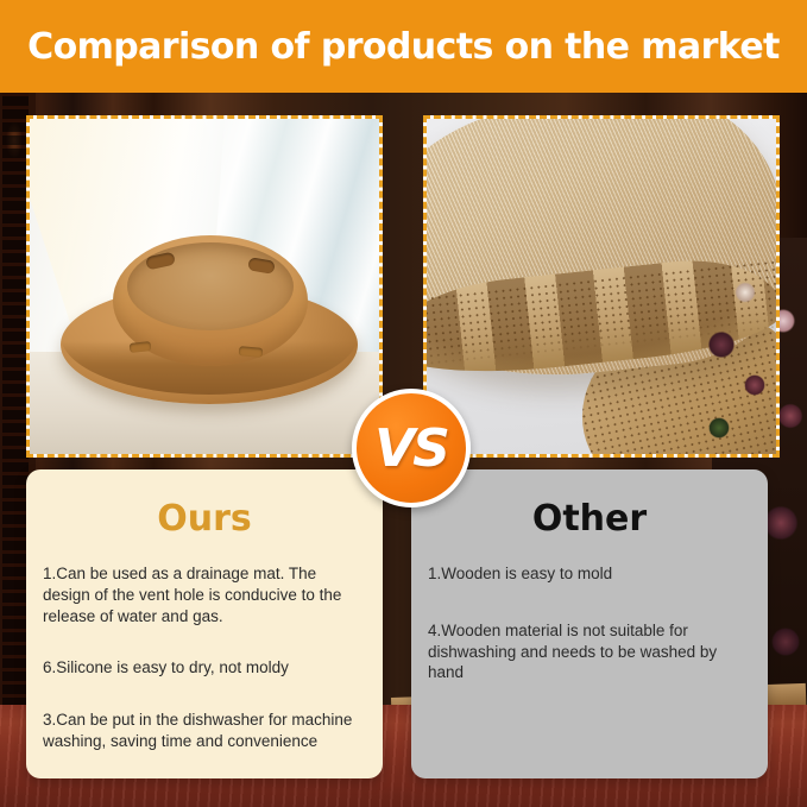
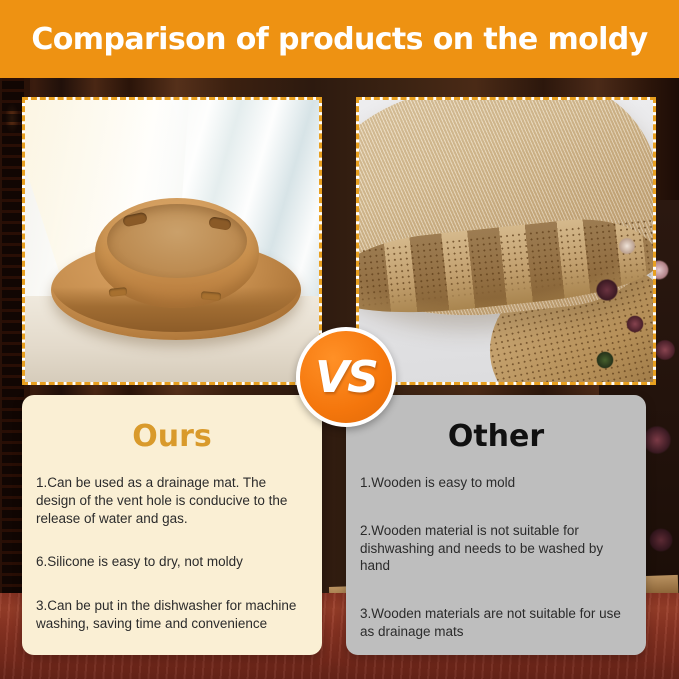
- Comparison of products on the market
+ Comparison of products on the moldy
  VS
  Ours
  1.Can be used as a drainage mat. The design of the vent hole is conducive to the release of water and gas.
  6.Silicone is easy to dry, not moldy
  3.Can be put in the dishwasher for machine washing, saving time and convenience
  Other
  1.Wooden is easy to mold
- 4.Wooden material is not suitable for dishwashing and needs to be washed by hand
+ 2.Wooden material is not suitable for dishwashing and needs to be washed by hand
+ 3.Wooden materials are not suitable for use as drainage mats
